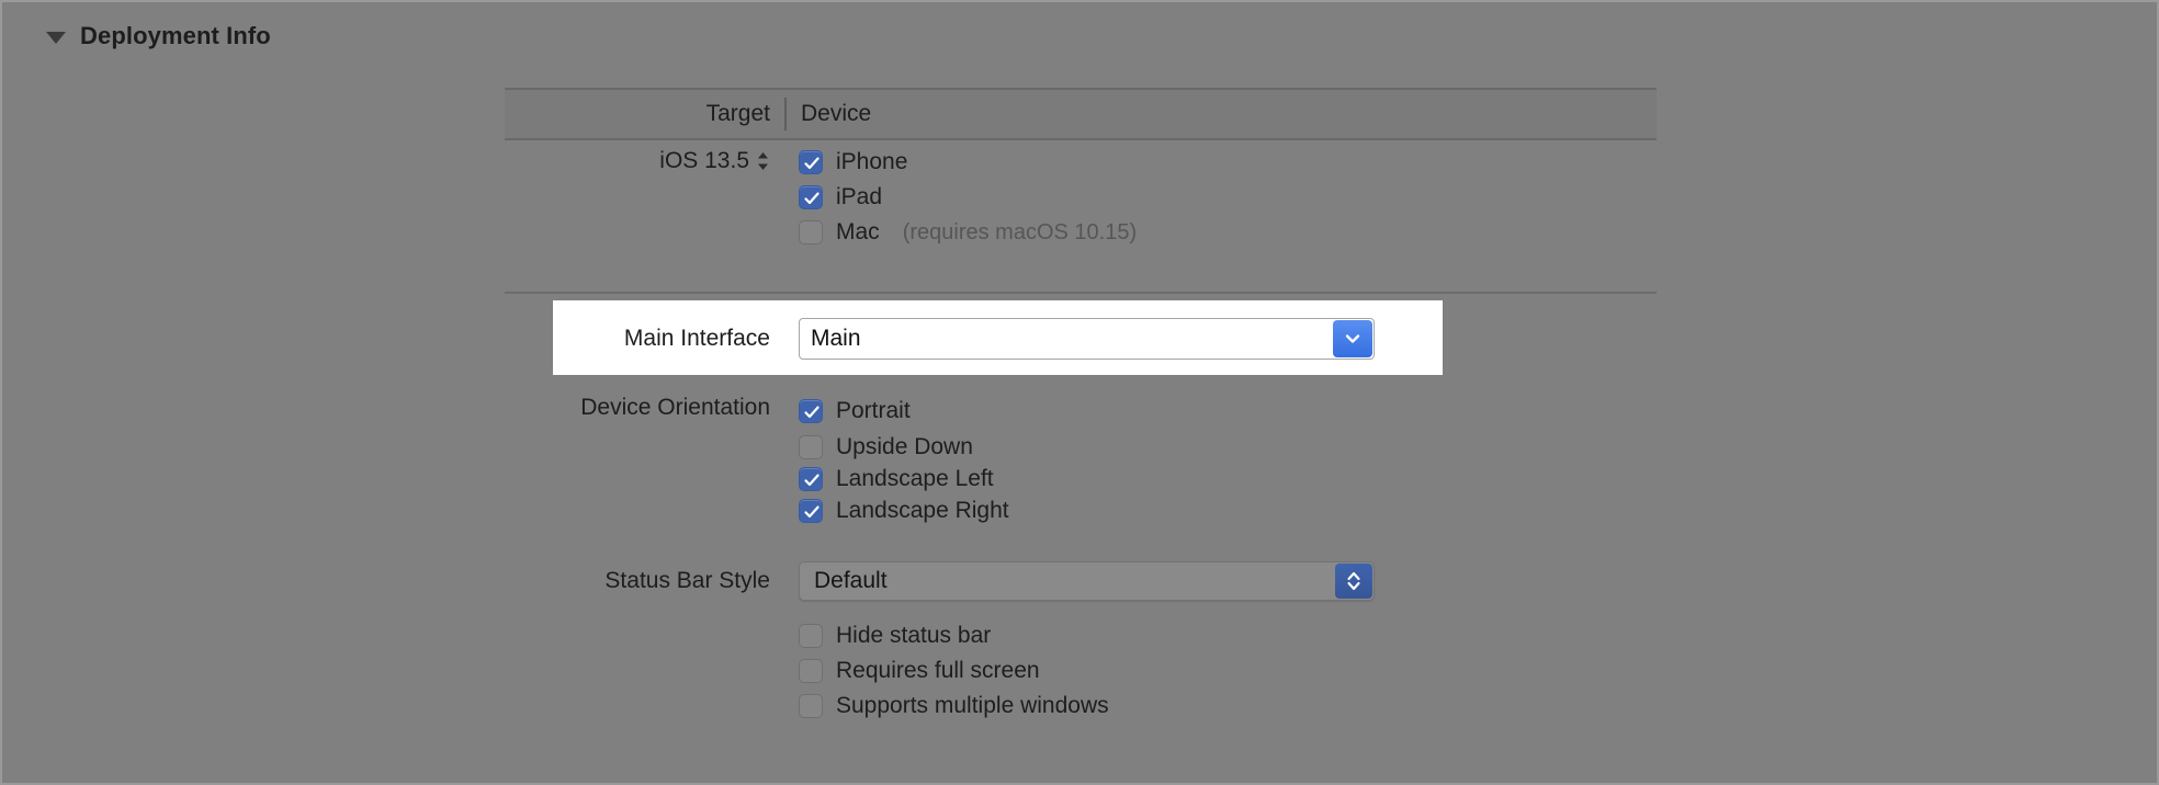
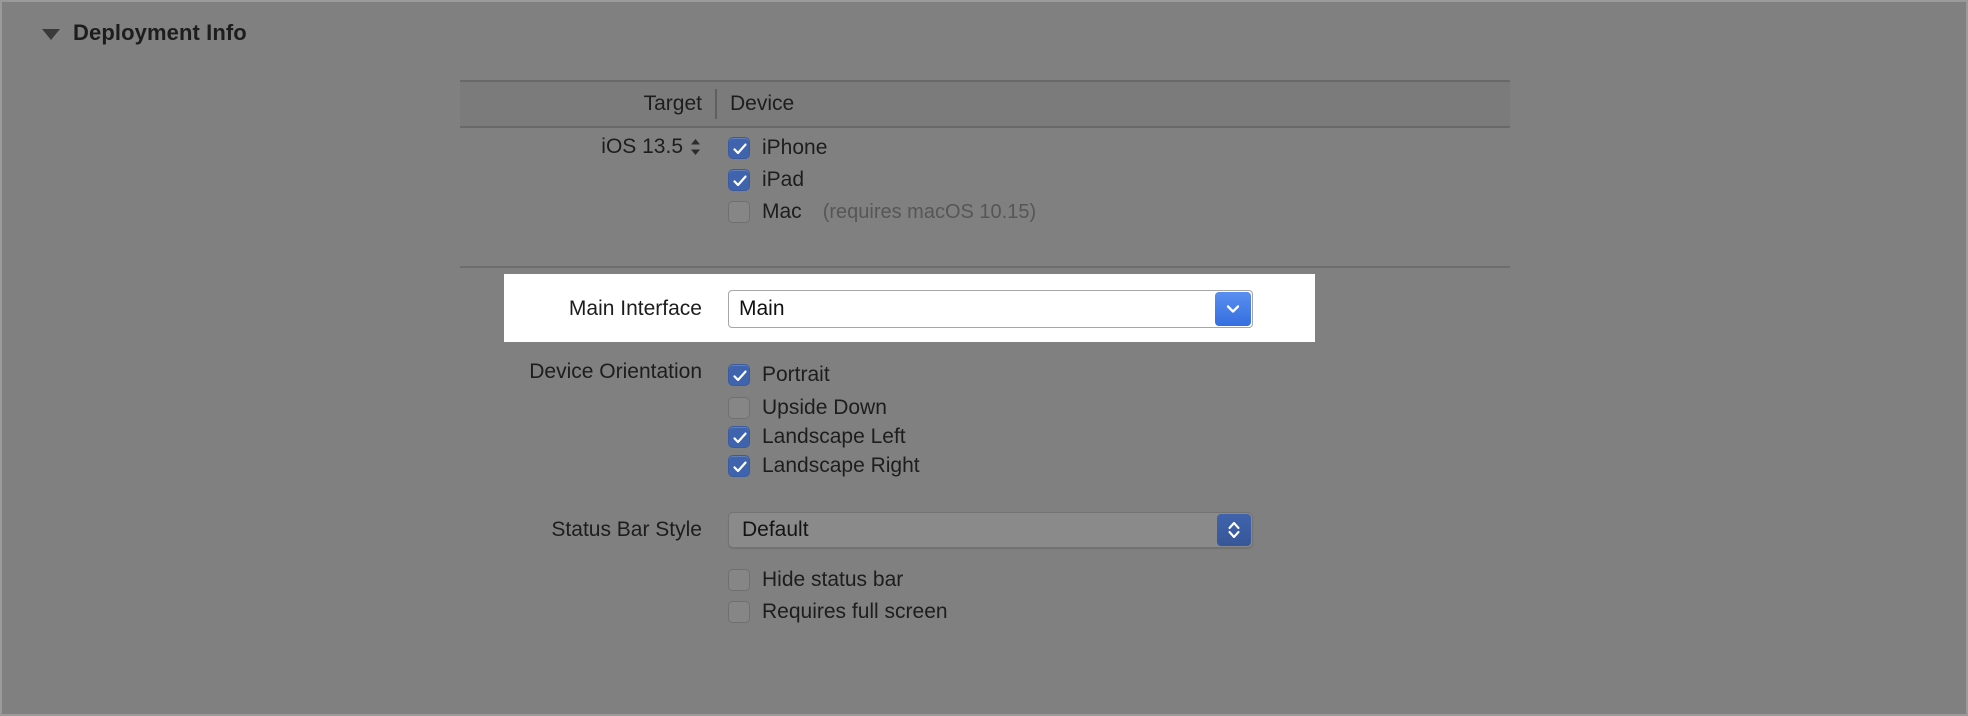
  Deployment Info
  Target
  Device
  iOS 13.5
  iPhone
  iPad
  Mac
  (requires macOS 10.15)
  Main Interface
  Main
  Device Orientation
  Portrait
  Upside Down
  Landscape Left
  Landscape Right
  Status Bar Style
  Default
  Hide status bar
  Requires full screen
- Supports multiple windows
